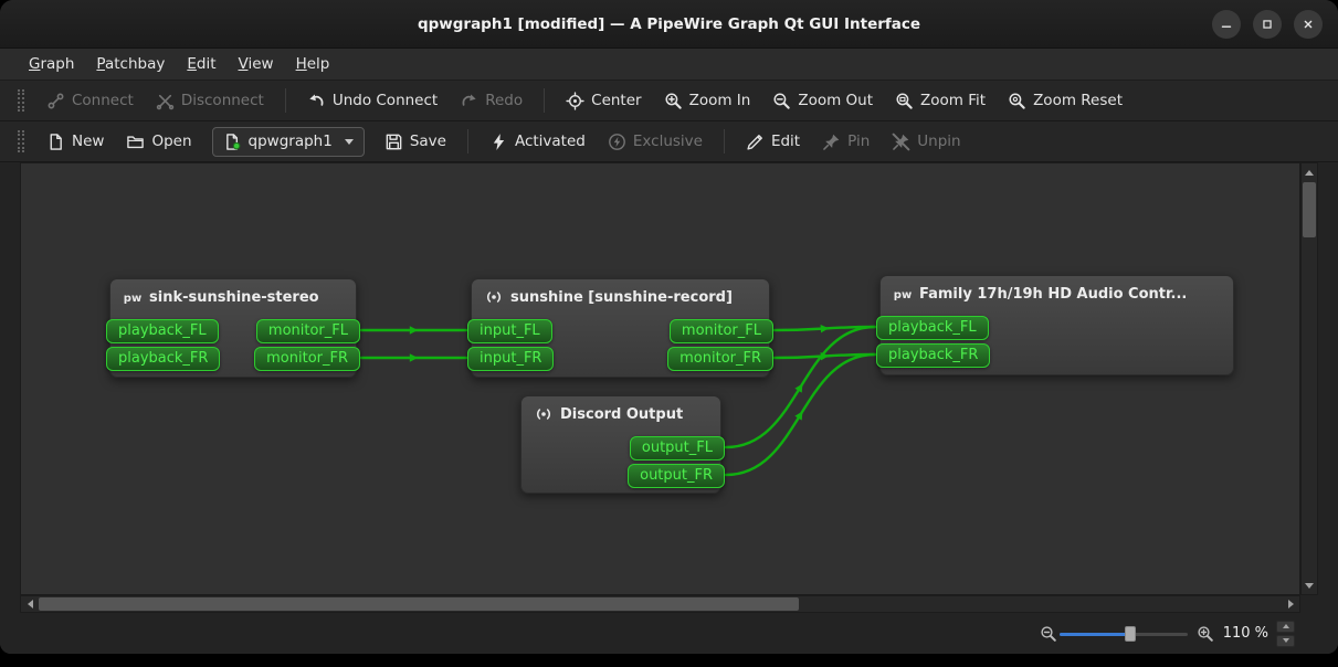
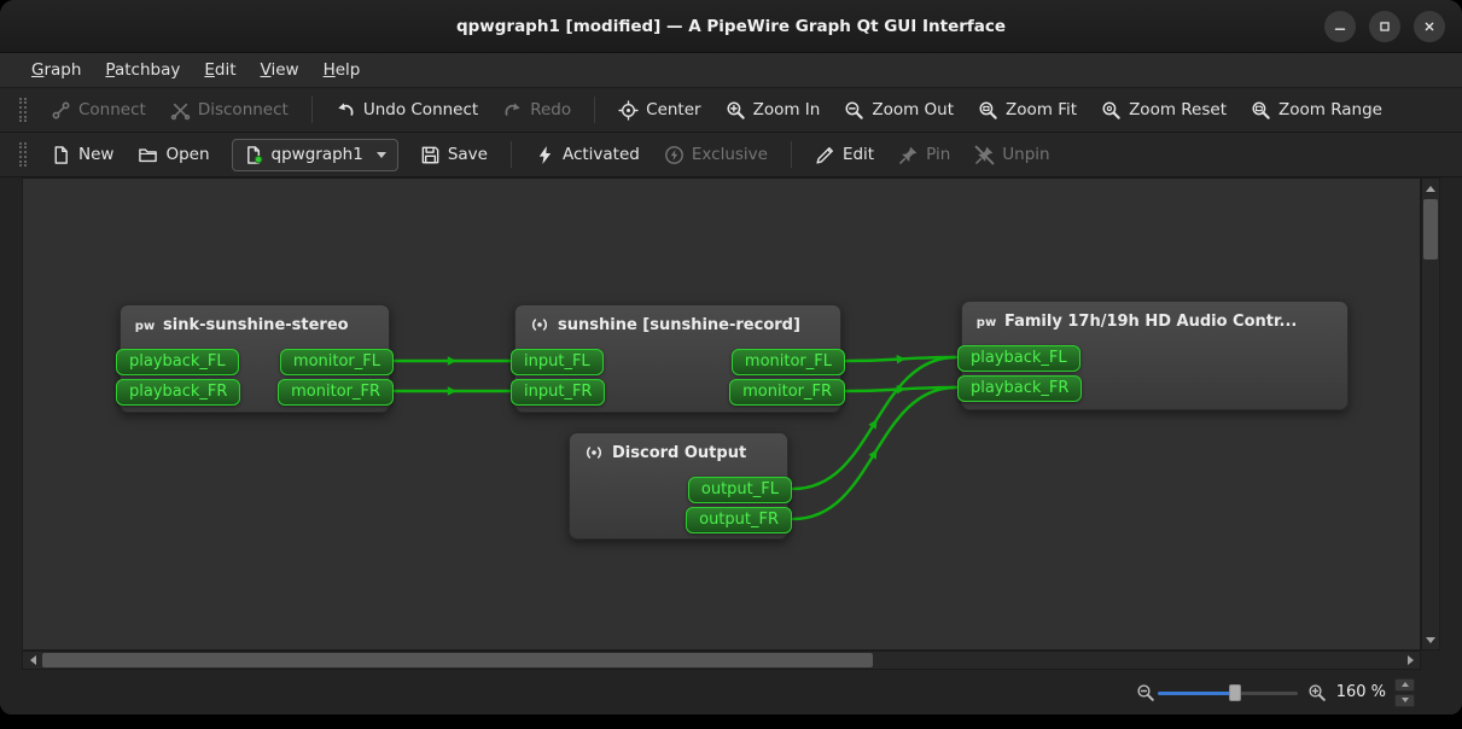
  qpwgraph1 [modified] — A PipeWire Graph Qt GUI Interface
  Graph Patchbay Edit View Help
  Connect
  Disconnect
  Undo Connect
  Redo
  Center
  Zoom In
  Zoom Out
  Zoom Fit
  Zoom Reset
+ Zoom Range
  New
  Open
  qpwgraph1
  Save
  Activated
  Exclusive
  Edit
  Pin
  Unpin
  sink-sunshine-stereo
  playback_FL
  playback_FR
  monitor_FL
  monitor_FR
  sunshine [sunshine-record]
  input_FL
  input_FR
  monitor_FL
  monitor_FR
  Family 17h/19h HD Audio Contr...
  playback_FL
  playback_FR
  Discord Output
  output_FL
  output_FR
- 110 %
+ 160 %
